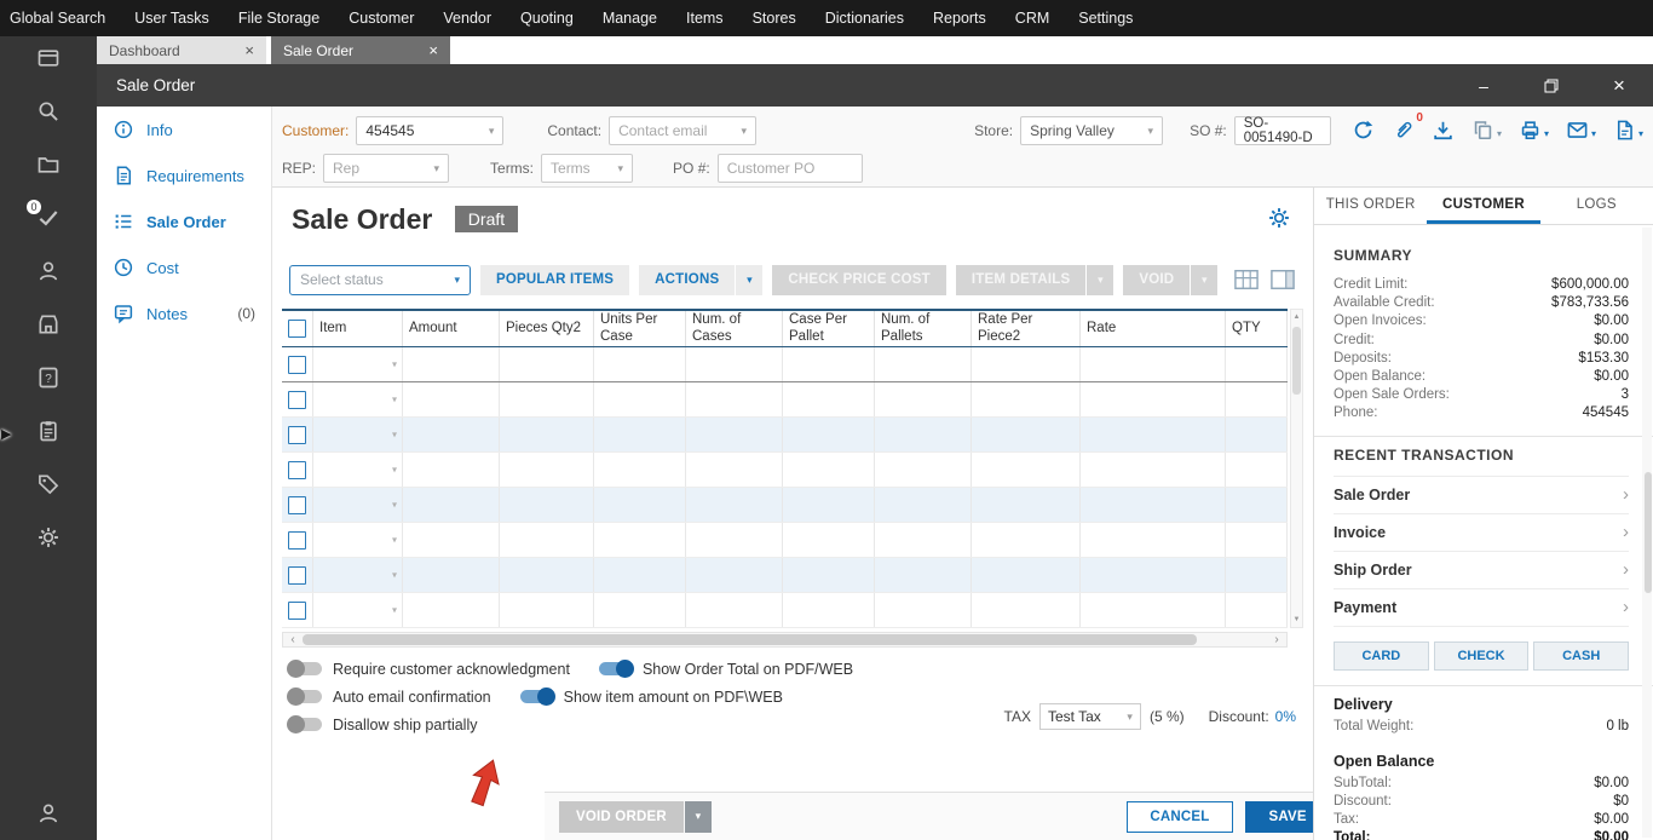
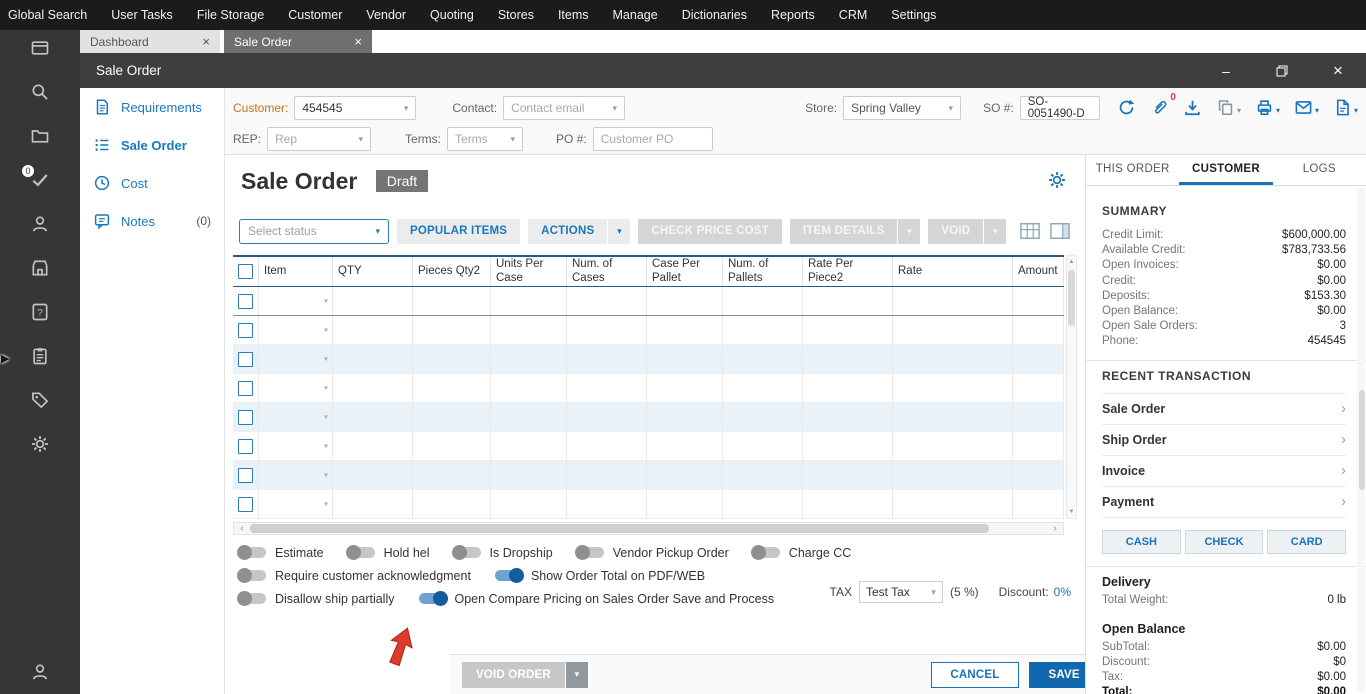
  Global Search
  User Tasks
  File Storage
  Customer
  Vendor
  Quoting
- Manage
+ Stores
  Items
- Stores
+ Manage
  Dictionaries
  Reports
  CRM
  Settings
  0
  ?
  ▶
  Dashboard
  ×
  Sale Order
  ×
  Sale Order
  –
  ×
- Info
  Requirements
  Sale Order
  Cost
  Notes
  (0)
  Customer:
  454545
  ▾
  Contact:
  Contact email
  ▾
  Store:
  Spring Valley
  ▾
  SO #:
  SO-0051490-D
  REP:
  Rep
  ▾
  Terms:
  Terms
  ▾
  PO #:
  Customer PO
  0
  ▾
  ▾
  ▾
  ▾
  Sale Order Draft
  Select status
  ▾
  POPULAR ITEMS
  ACTIONS
  ▾
  CHECK PRICE COST
  ITEM DETAILS
  ▾
  VOID
  ▾
  Item
- Amount
+ QTY
  Pieces Qty2
  Units Per Case
  Num. of Cases
  Case Per Pallet
  Num. of Pallets
  Rate Per Piece2
  Rate
- QTY
+ Amount
  ▾
  ▾
  ▾
  ▾
  ▾
  ▾
  ▾
  ▾
  ‹
  ›
+ Estimate
+ Hold hel
+ Is Dropship
+ Vendor Pickup Order
+ Charge CC
  Require customer acknowledgment
  Show Order Total on PDF/WEB
- Auto email confirmation
- Show item amount on PDF\WEB
  Disallow ship partially
+ Open Compare Pricing on Sales Order Save and Process
  TAX
  Test Tax
  ▾
  (5 %)
  Discount:
  0%
  VOID ORDER
  ▾
  CANCEL
  SAVE
  THIS ORDER
  CUSTOMER
  LOGS
  SUMMARY
  Credit Limit:
  $600,000.00
  Available Credit:
  $783,733.56
  Open Invoices:
  $0.00
  Credit:
  $0.00
  Deposits:
  $153.30
  Open Balance:
  $0.00
  Open Sale Orders:
  3
  Phone:
  454545
  RECENT TRANSACTION
  Sale Order
  ›
- Invoice
+ Ship Order
  ›
- Ship Order
+ Invoice
  ›
  Payment
  ›
- CARD
+ CASH
  CHECK
- CASH
+ CARD
  Delivery
  Total Weight:
  0 lb
  Open Balance
  SubTotal:
  $0.00
  Discount:
  $0
  Tax:
  $0.00
  Total:
  $0.00
